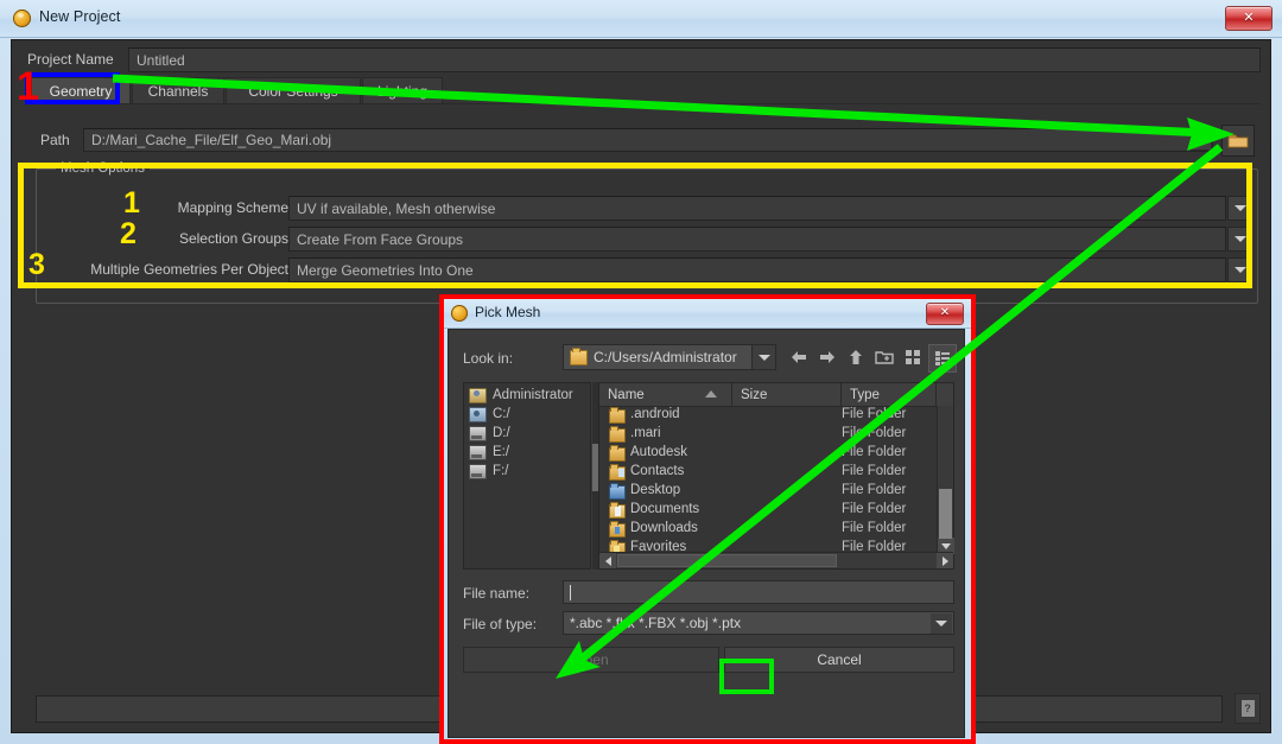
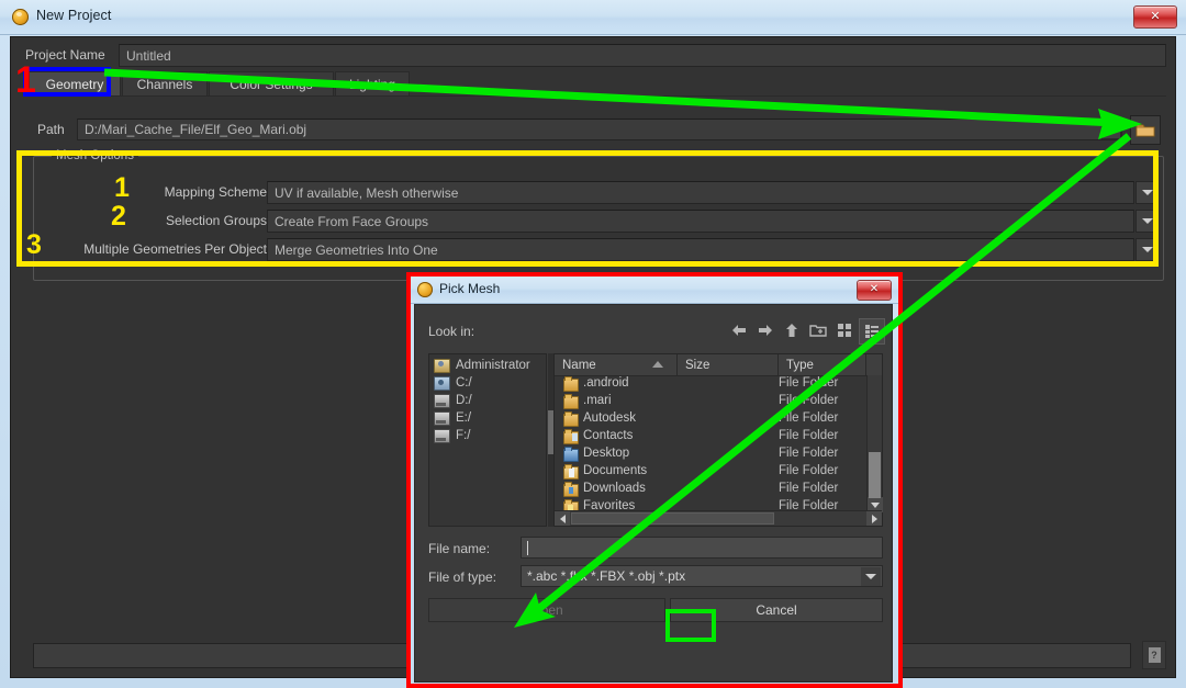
  New Project
  ✕
  Project Name
  Untitled
  Geometry
  Channels
  Path
  D:/Mari_Cache_File/Elf_Geo_Mari.obj
  Mesh Options
  Mapping Scheme
  UV if available, Mesh otherwise
  Selection Groups
  Create From Face Groups
  Multiple Geometries Per Object
  Merge Geometries Into One
  ?
  Pick Mesh
  ✕
  Look in:
- C:/Users/Administrator
  Administrator
  C:/
  D:/
  E:/
  F:/
  Name
  Size
  Type
  .android
  File Foer
  .mari
  Fil Folder
  Autodesk
  ile Folder
  Contacts
  File Folder
  Desktop
  File Folder
  Documents
  File Folder
  Downloads
  File Folder
  Favorites
  File Folder
  File name:
  File of type:
  *.abc *.f *.FBX *.obj *.ptx
  pen
  Cancel
  1
  1
  2
  3
